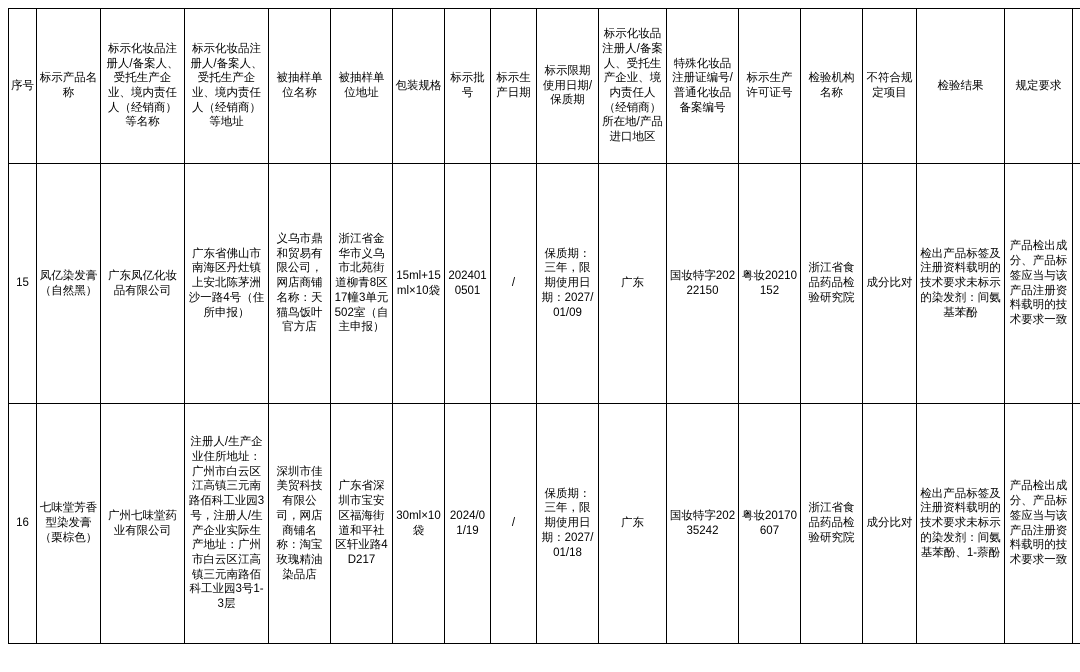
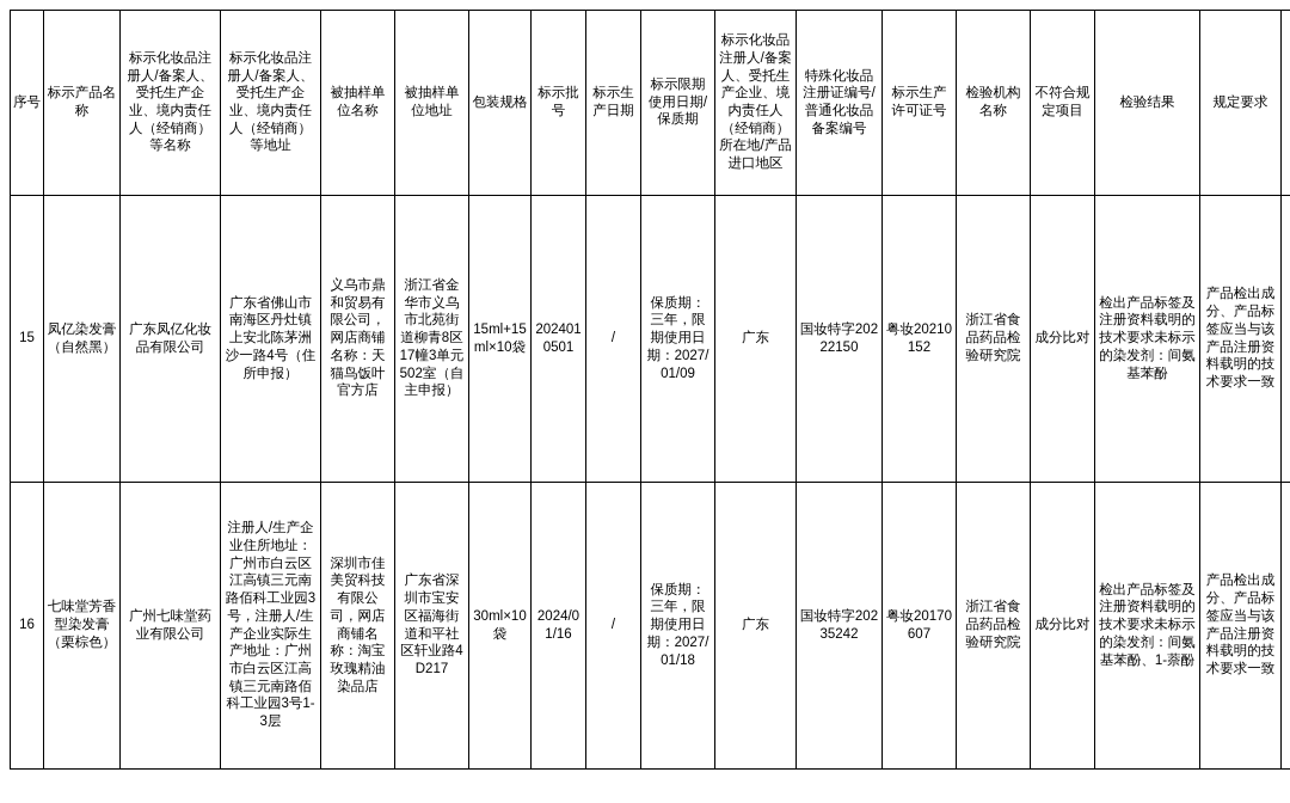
  序号	标示产品名称	标示化妆品注册人/备案人、受托生产企业、境内责任人（经销商）等名称	标示化妆品注册人/备案人、受托生产企业、境内责任人（经销商）等地址	被抽样单位名称	被抽样单位地址	包装规格	标示批号	标示生产日期	标示限期使用日期/保质期	标示化妆品注册人/备案人、受托生产企业、境内责任人（经销商）所在地/产品进口地区	特殊化妆品注册证编号/普通化妆品备案编号	标示生产许可证号	检验机构名称	不符合规定项目	检验结果	规定要求
  15	凤亿染发膏（自然黑）	广东凤亿化妆品有限公司	广东省佛山市南海区丹灶镇上安北陈茅洲沙一路4号（住所申报）	义乌市鼎和贸易有限公司，网店商铺名称：天猫鸟饭叶官方店	浙江省金华市义乌市北苑街道柳青8区17幢3单元502室（自主申报）	15ml+15ml×10袋	2024010501	/	保质期：三年，限期使用日期：2027/01/09	广东	国妆特字20222150	粤妆20210152	浙江省食品药品检验研究院	成分比对	检出产品标签及注册资料载明的技术要求未标示的染发剂：间氨基苯酚	产品检出成分、产品标签应当与该产品注册资料载明的技术要求一致
- 16	七味堂芳香型染发膏（栗棕色）	广州七味堂药业有限公司	注册人/生产企业住所地址：广州市白云区江高镇三元南路佰科工业园3号，注册人/生产企业实际生产地址：广州市白云区江高镇三元南路佰科工业园3号1-3层	深圳市佳美贸科技有限公司，网店商铺名称：淘宝玫瑰精油染品店	广东省深圳市宝安区福海街道和平社区轩业路4D217	30ml×10袋	2024/01/19	/	保质期：三年，限期使用日期：2027/01/18	广东	国妆特字20235242	粤妆20170607	浙江省食品药品检验研究院	成分比对	检出产品标签及注册资料载明的技术要求未标示的染发剂：间氨基苯酚、1-萘酚	产品检出成分、产品标签应当与该产品注册资料载明的技术要求一致
+ 16	七味堂芳香型染发膏（栗棕色）	广州七味堂药业有限公司	注册人/生产企业住所地址：广州市白云区江高镇三元南路佰科工业园3号，注册人/生产企业实际生产地址：广州市白云区江高镇三元南路佰科工业园3号1-3层	深圳市佳美贸科技有限公司，网店商铺名称：淘宝玫瑰精油染品店	广东省深圳市宝安区福海街道和平社区轩业路4D217	30ml×10袋	2024/01/16	/	保质期：三年，限期使用日期：2027/01/18	广东	国妆特字20235242	粤妆20170607	浙江省食品药品检验研究院	成分比对	检出产品标签及注册资料载明的技术要求未标示的染发剂：间氨基苯酚、1-萘酚	产品检出成分、产品标签应当与该产品注册资料载明的技术要求一致
